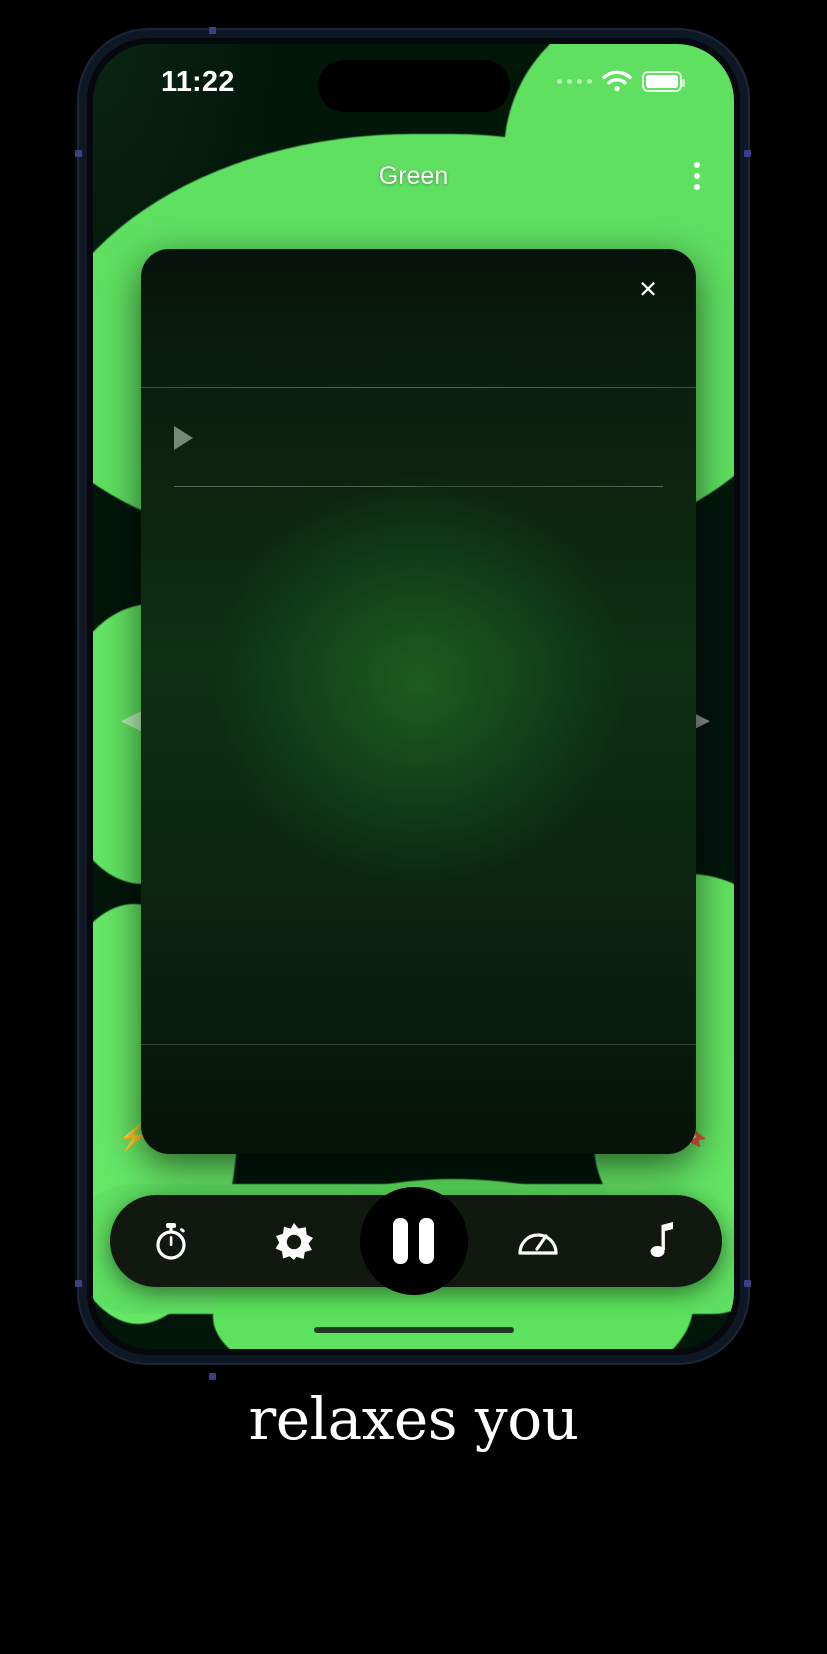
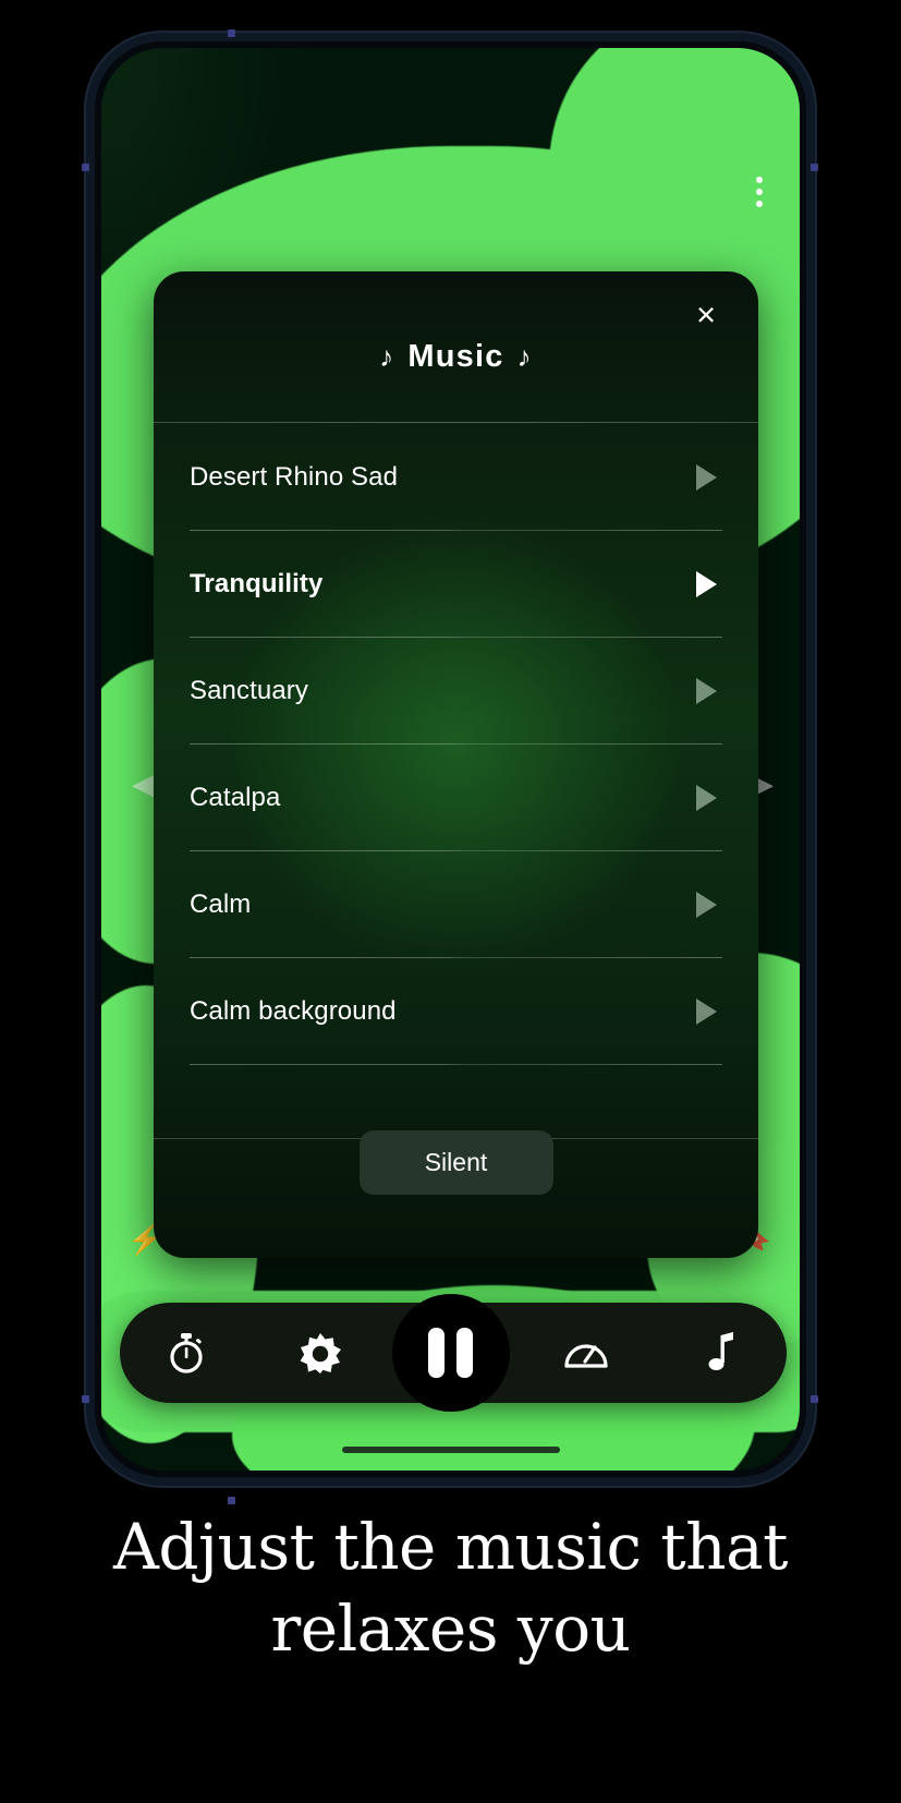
- 11:22
- Green
  ◀
  ▶
  ⚡
  ×
+ ♪ Music ♪
+ Desert Rhino Sad
+ Tranquility
+ Sanctuary
+ Catalpa
+ Calm
+ Calm background
+ Silent
+ Adjust the music that
  relaxes you
